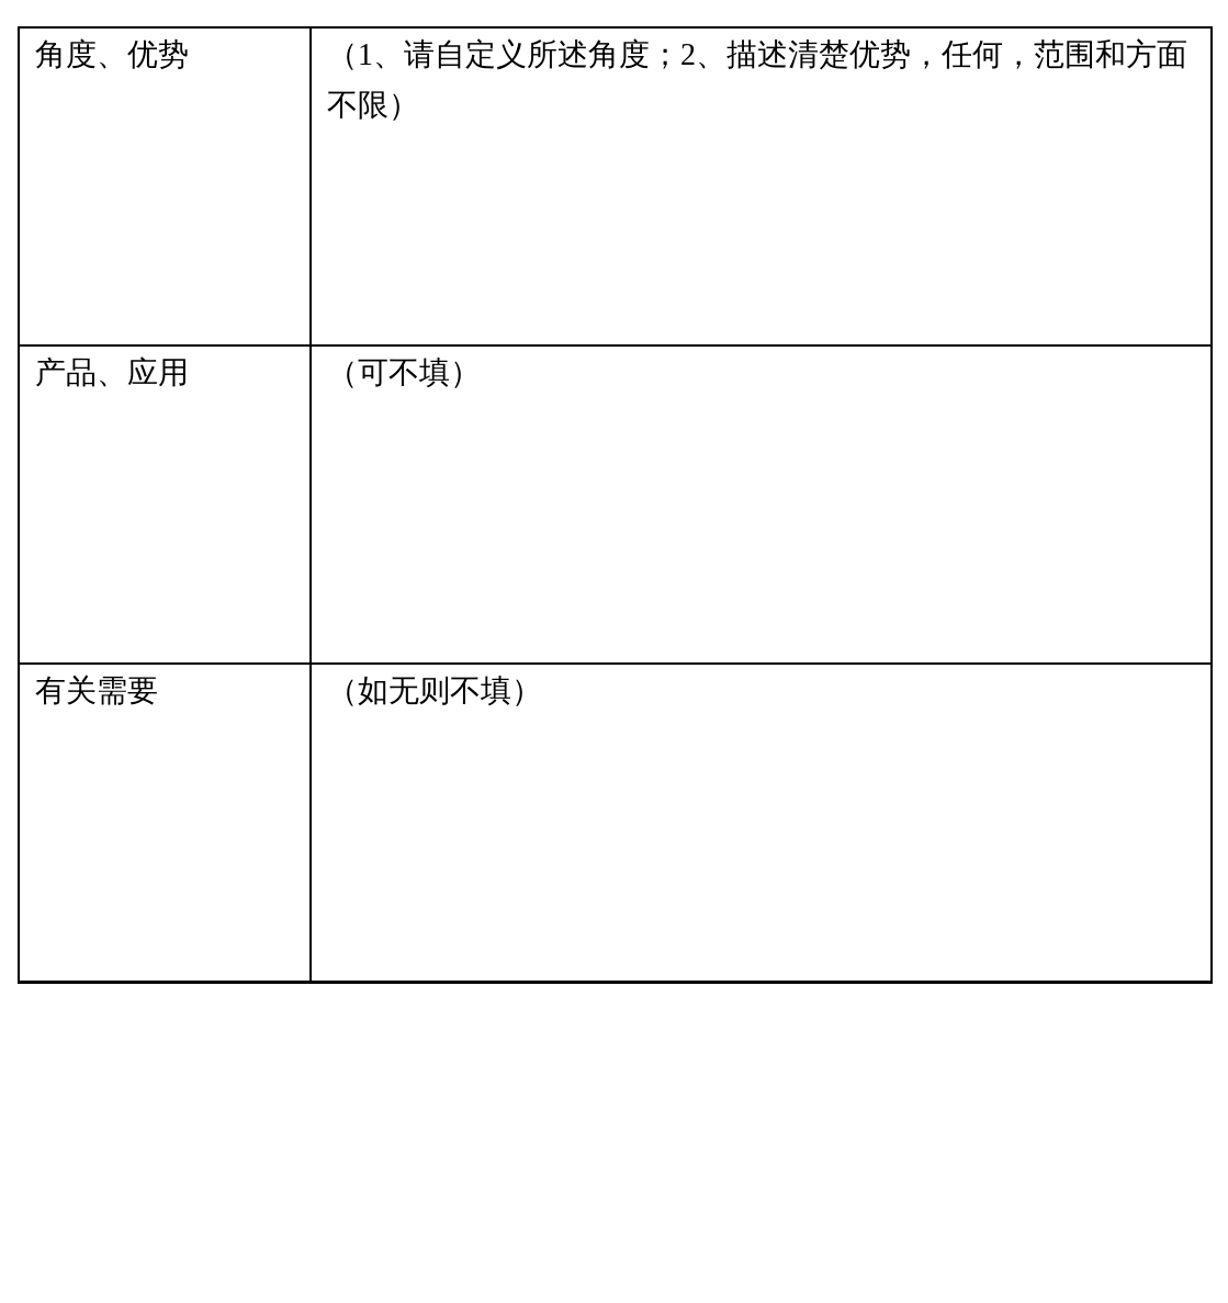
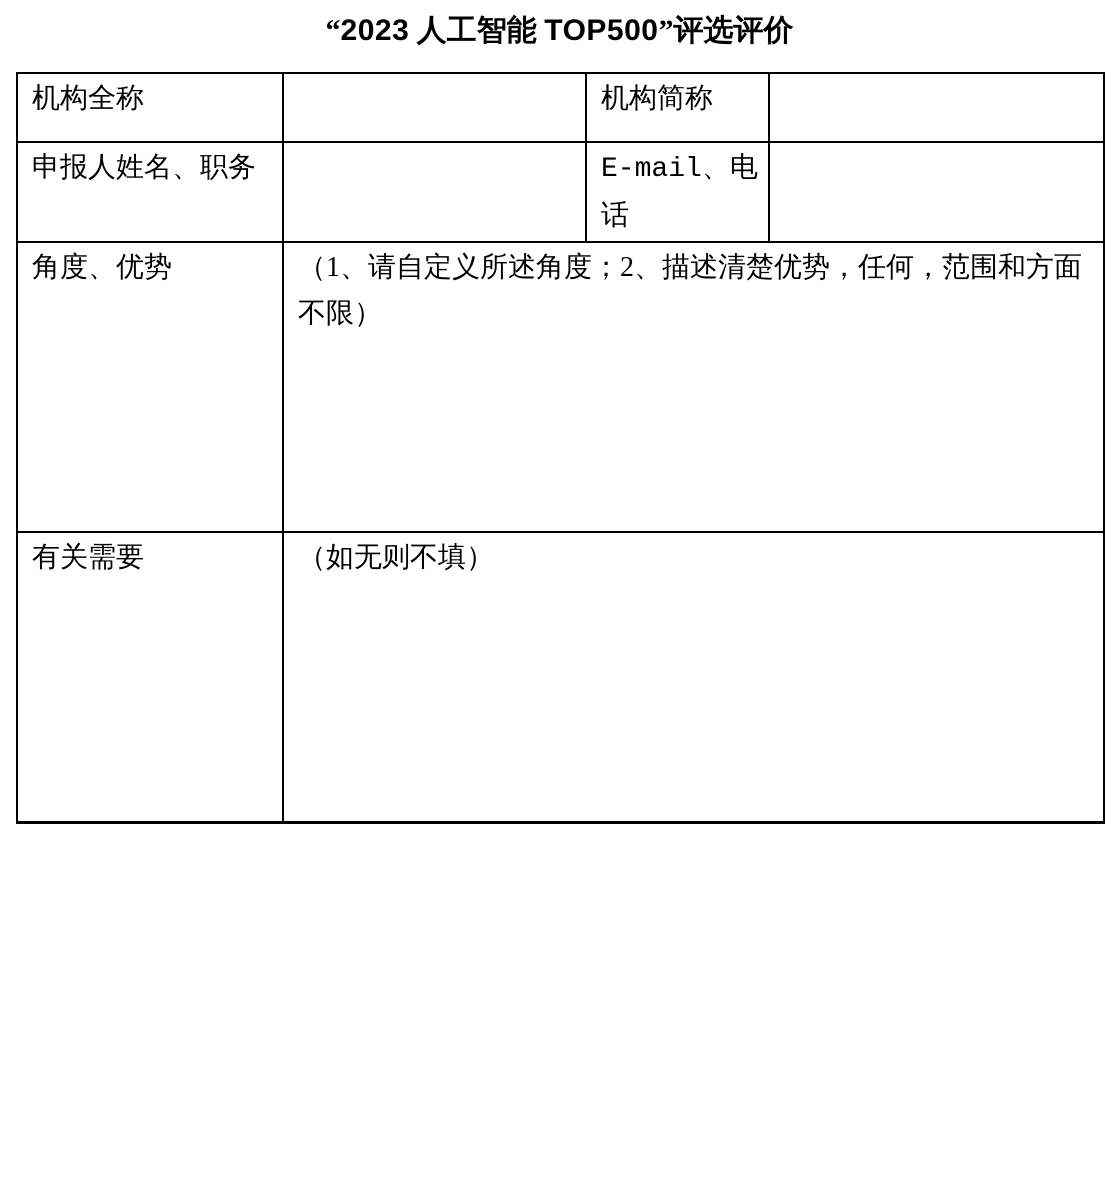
+ “2023 人工智能 TOP500”评选评价
+ 机构全称		机构简称
+ 申报人姓名、职务		E-mail、电话
  角度、优势	（1、请自定义所述角度；2、描述清楚优势，任何，范围和方面不限）
- 产品、应用	（可不填）
  有关需要	（如无则不填）
